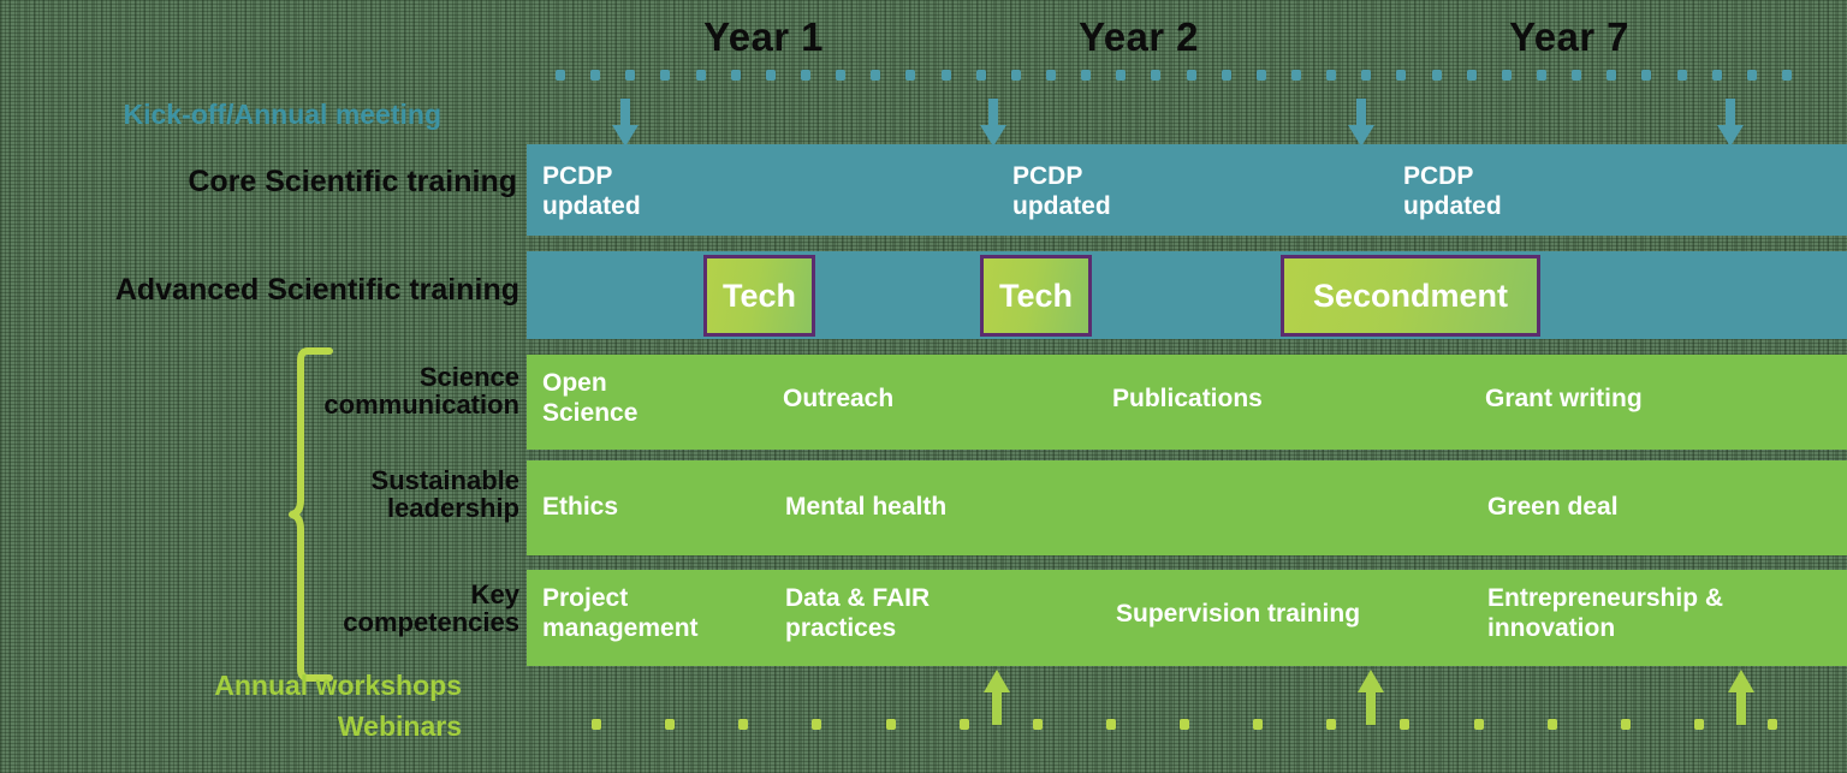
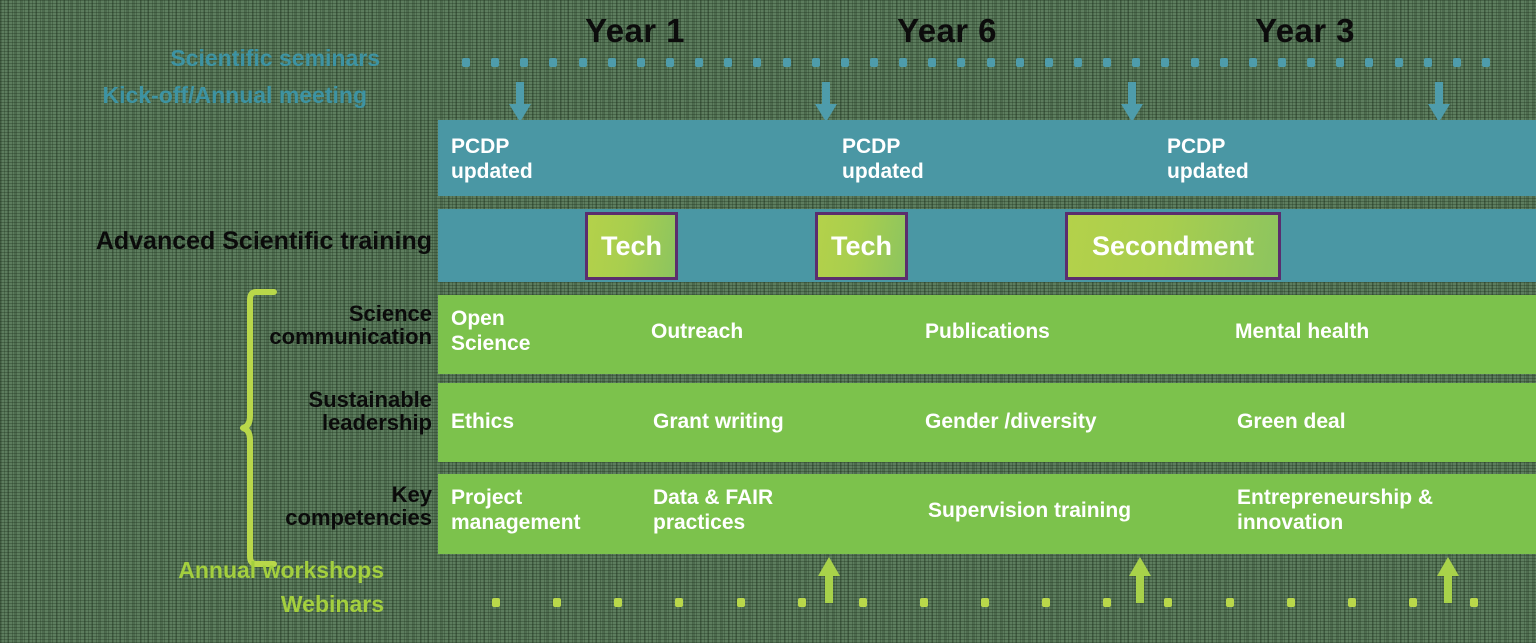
  Year 1
- Year 2
+ Year 6
- Year 7
+ Year 3
+ Scientific seminars
  Kick-off/Annual meeting
- Core Scientific training
  PCDP
  updated
  PCDP
  updated
  PCDP
  updated
  Advanced Scientific training
  Tech
  Tech
  Secondment
  Science
  communication
  Open
  Science
  Outreach
  Publications
- Grant writing
+ Mental health
  Sustainable
  leadership
  Ethics
- Mental health
+ Grant writing
+ Gender /diversity
  Green deal
  Key
  competencies
  Project
  management
  Data & FAIR
  practices
  Supervision training
  Entrepreneurship &
  innovation
  Annual workshops
  Webinars
